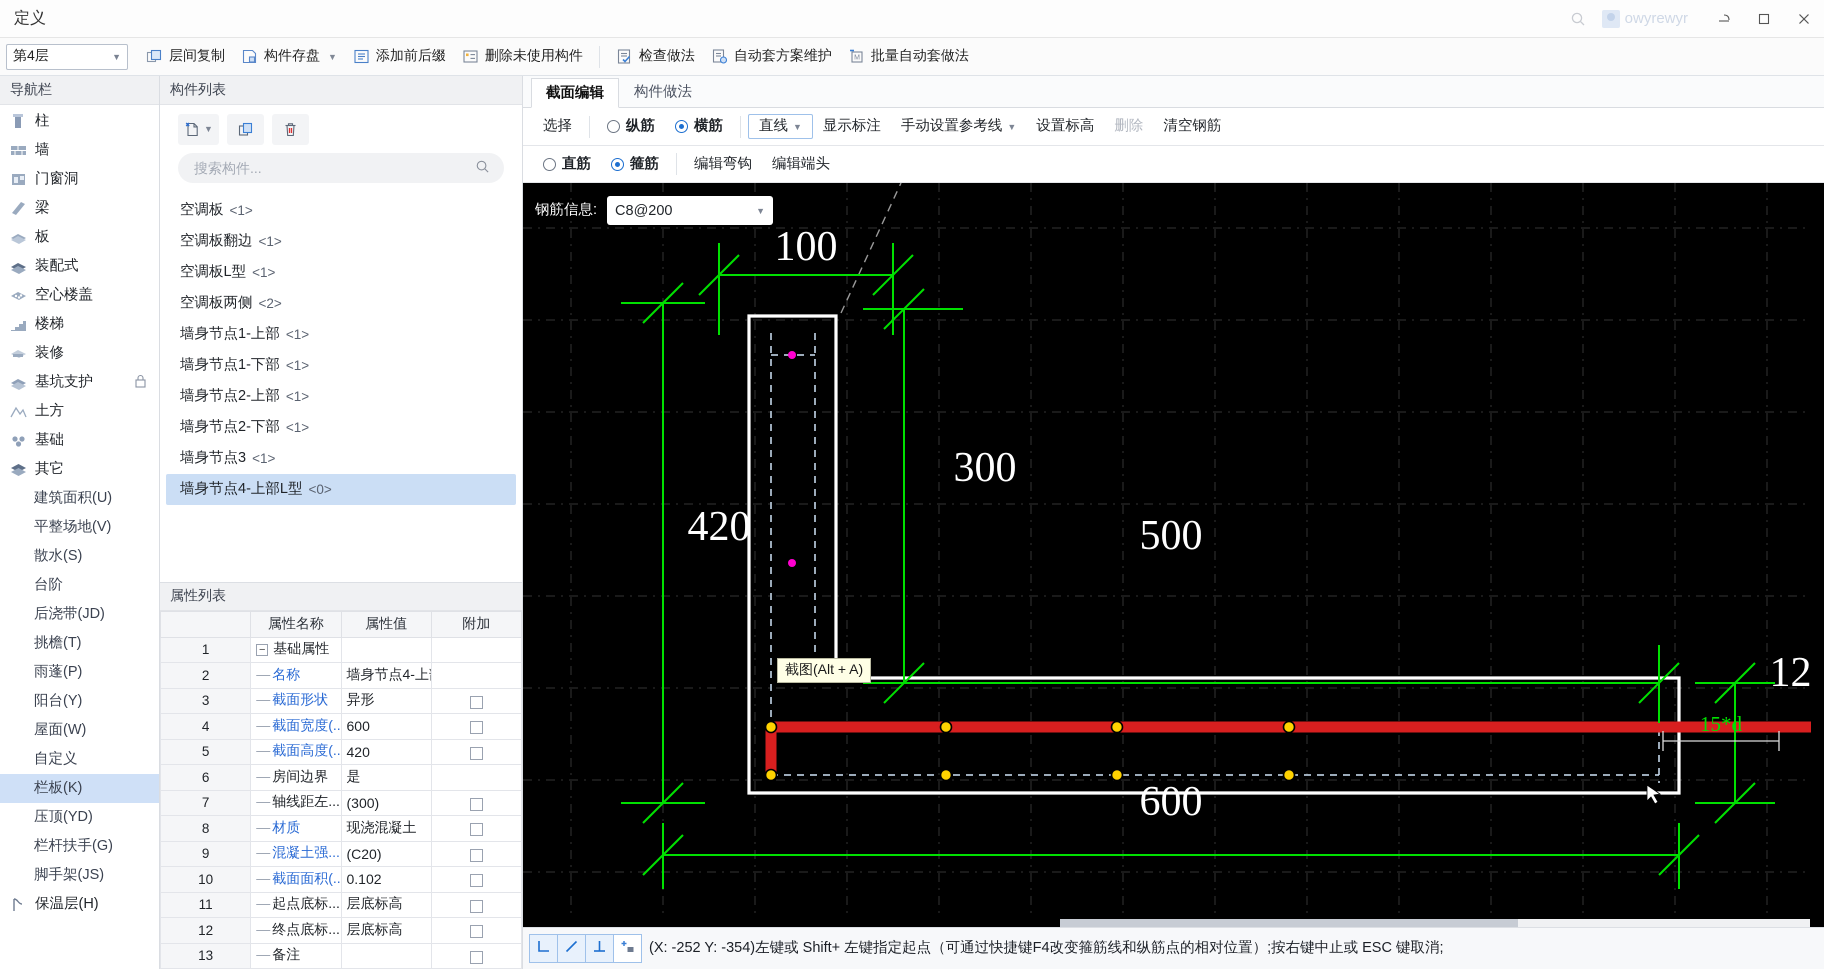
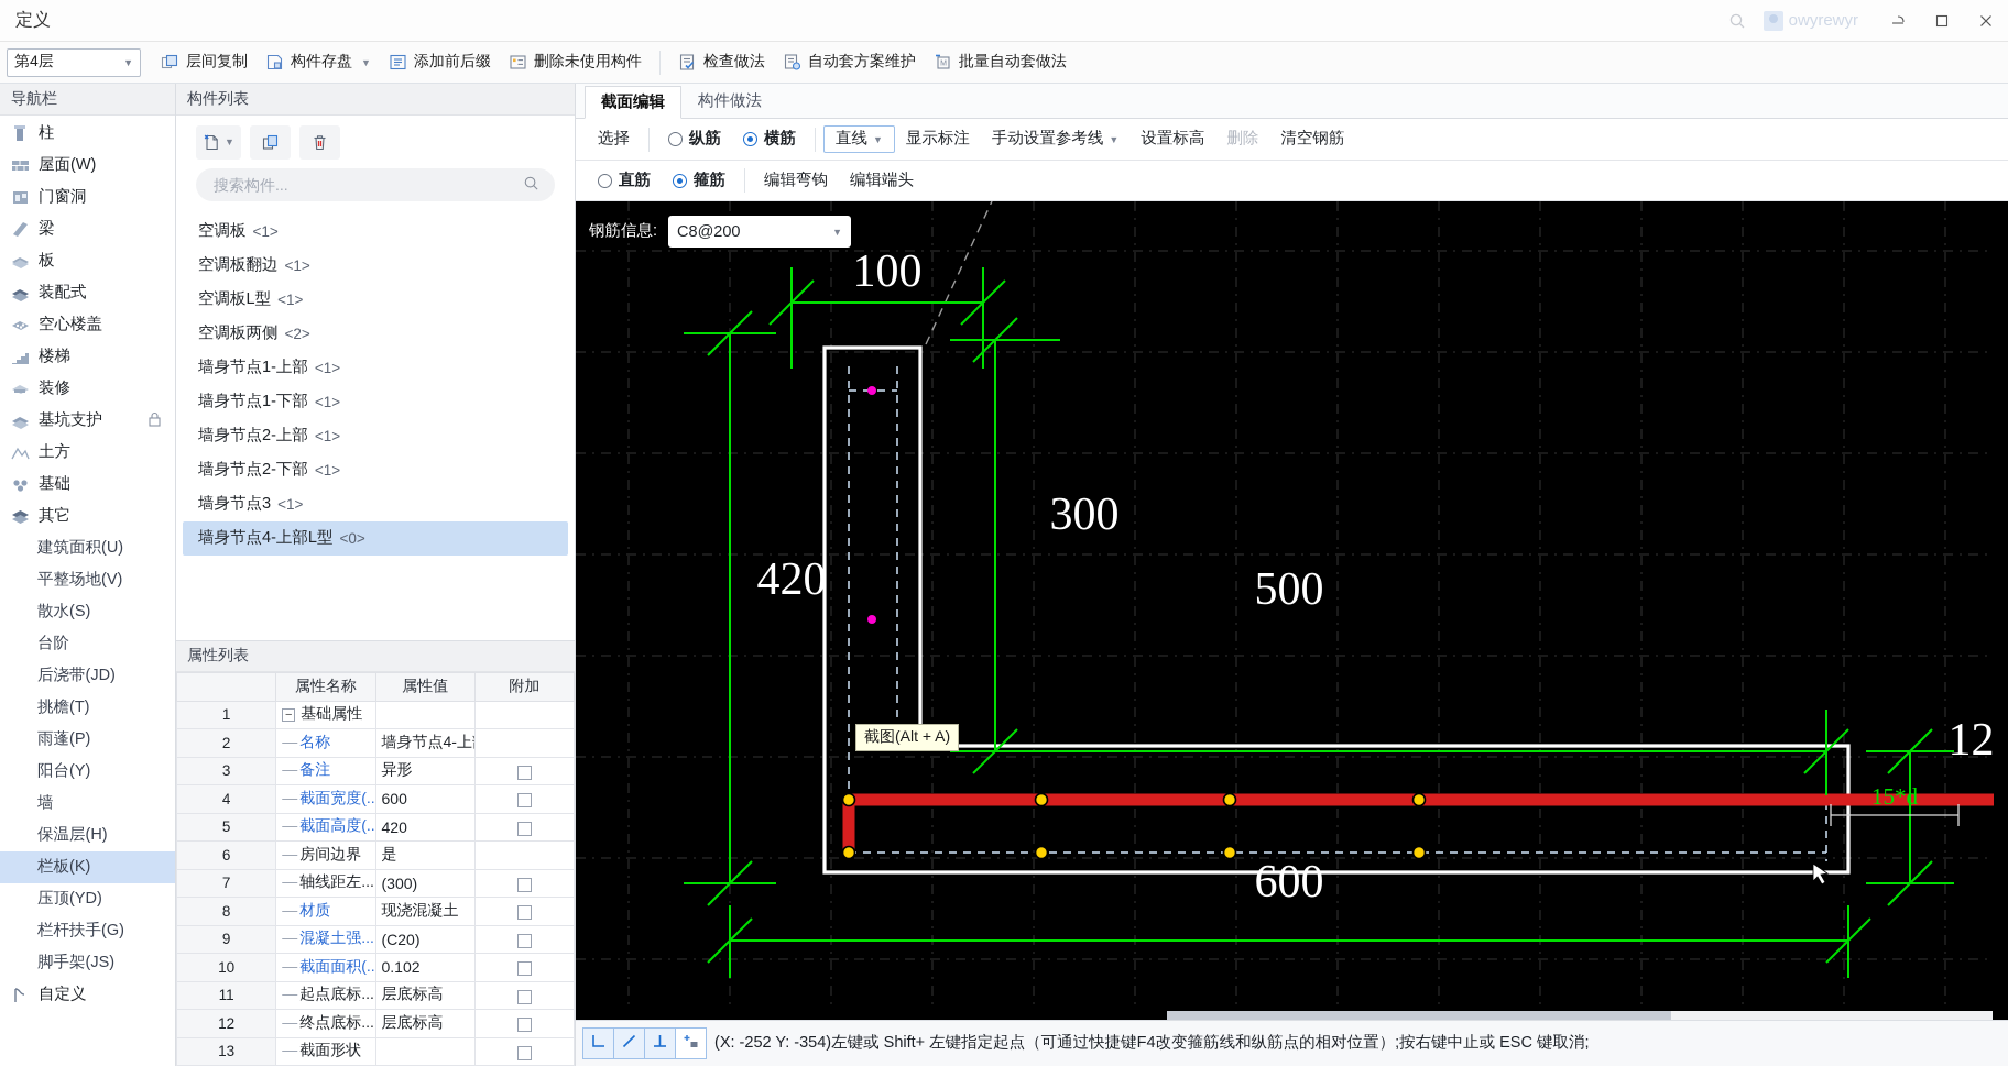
  定义
  owyrewyr
  第4层
  ▼
  层间复制
  构件存盘
  ▼
  添加前后缀
  删除未使用构件
  检查做法
  自动套方案维护
  批量自动套做法
  导航栏
  柱
- 墙
+ 屋面(W)
  门窗洞
  梁
  板
  装配式
  空心楼盖
  楼梯
  装修
  基坑支护
  土方
  基础
  其它
  建筑面积(U)
  平整场地(V)
  散水(S)
  台阶
  后浇带(JD)
  挑檐(T)
  雨蓬(P)
  阳台(Y)
- 屋面(W)
+ 墙
- 自定义
+ 保温层(H)
  栏板(K)
  压顶(YD)
  栏杆扶手(G)
  脚手架(JS)
- 保温层(H)
+ 自定义
  构件列表
  ▼
  搜索构件...
  空调板
  <1>
  空调板翻边
  <1>
  空调板L型
  <1>
  空调板两侧
  <2>
  墙身节点1-上部
  <1>
  墙身节点1-下部
  <1>
  墙身节点2-上部
  <1>
  墙身节点2-下部
  <1>
  墙身节点3
  <1>
  墙身节点4-上部L型
  <0>
  属性列表
  	属性名称	属性值	附加
  1	− 基础属性
  2	— 名称	墙身节点4-上
- 3	— 截面形状	异形
+ 3	— 备注	异形
  4	— 截面宽度(..	600
  5	— 截面高度(..	420
  6	— 房间边界	是
  7	— 轴线距左...	(300)
  8	— 材质	现浇混凝土
  9	— 混凝土强...	(C20)
  10	— 截面面积(..	0.102
  11	— 起点底标...	层底标高
  12	— 终点底标...	层底标高
- 13	— 备注
+ 13	— 截面形状
  截面编辑
  构件做法
  选择
  纵筋
  横筋
  直线
  ▼
  显示标注
  手动设置参考线
  ▼
  设置标高
  删除
  清空钢筋
  直筋
  箍筋
  编辑弯钩
  编辑端头
  钢筋信息:
  C8@200
  ▼
  100
  300
  500
  420
  600
  15*d
  截图(Alt + A)
  (X: -252 Y: -354)左键或 Shift+ 左键指定起点（可通过快捷键F4改变箍筋线和纵筋点的相对位置）;按右键中止或 ESC 键取消;
